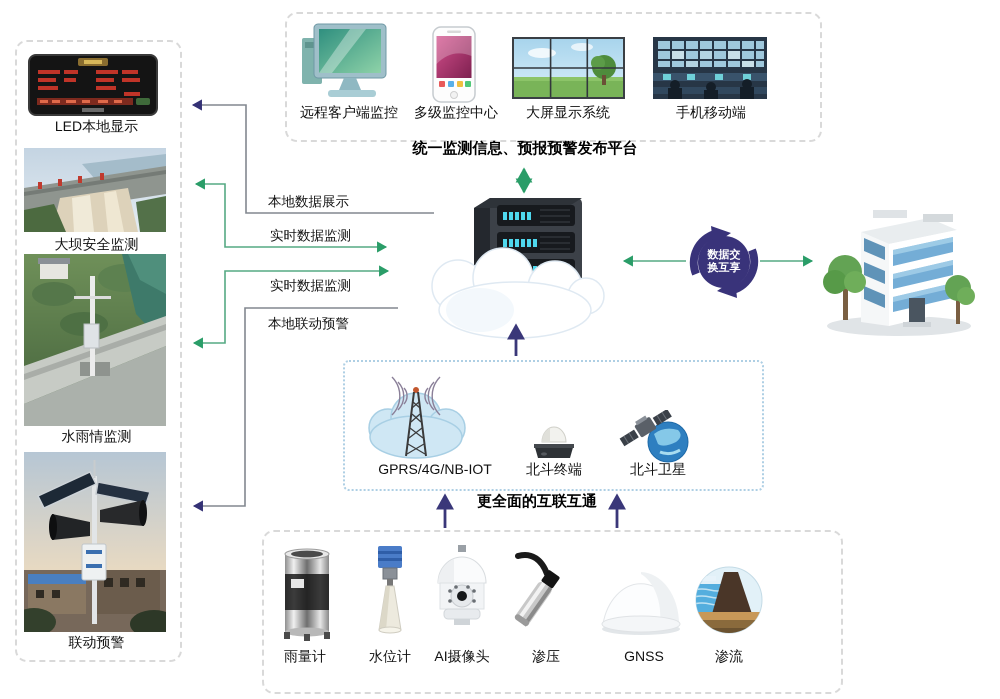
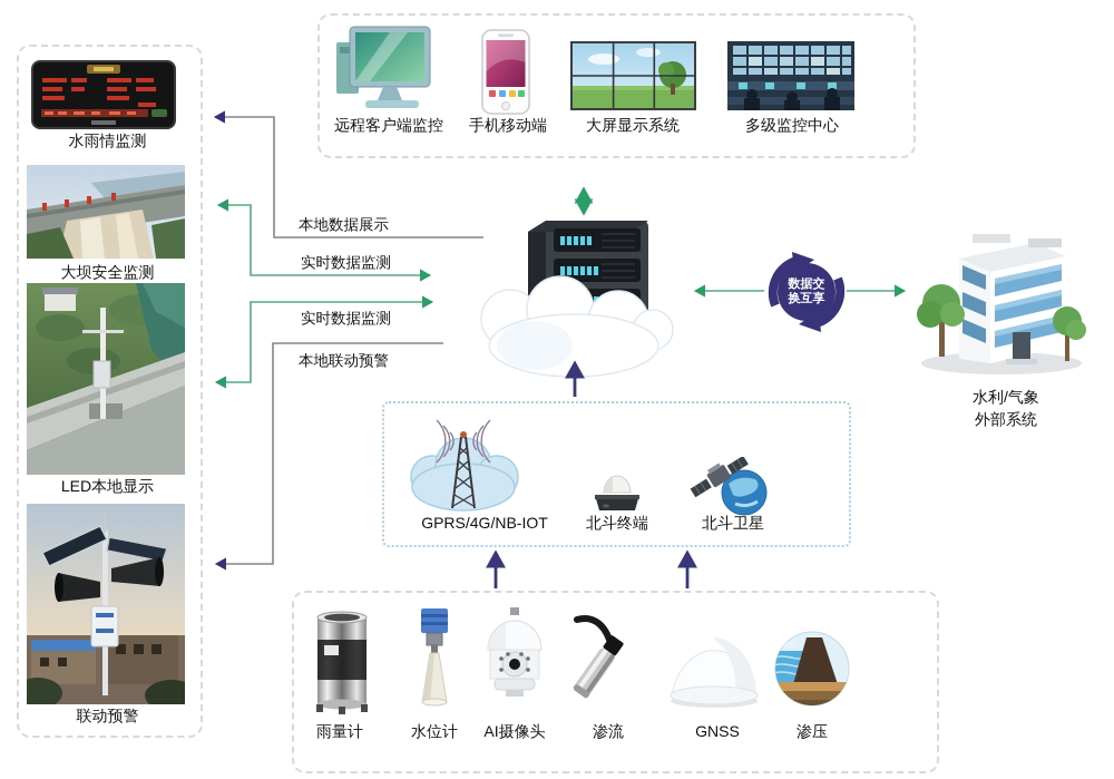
- LED本地显示
+ 水雨情监测
  大坝安全监测
- 水雨情监测
+ LED本地显示
  联动预警
  远程客户端监控
- 多级监控中心
+ 手机移动端
  大屏显示系统
- 手机移动端
+ 多级监控中心
- 统一监测信息、预报预警发布平台
  数据交
  换互享
+ 水利/气象
+ 外部系统
  GPRS/4G/NB-IOT
  北斗终端
  北斗卫星
- 更全面的互联互通
  雨量计
  水位计
  AI摄像头
- 渗压
+ 渗流
  GNSS
- 渗流
+ 渗压
  本地数据展示
  实时数据监测
  实时数据监测
  本地联动预警
